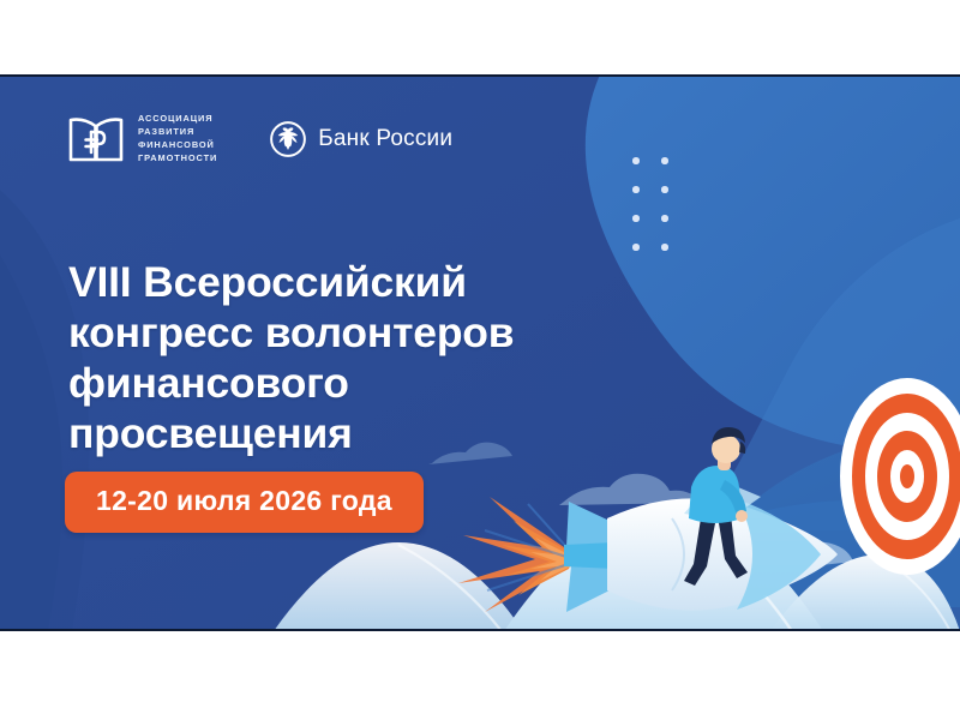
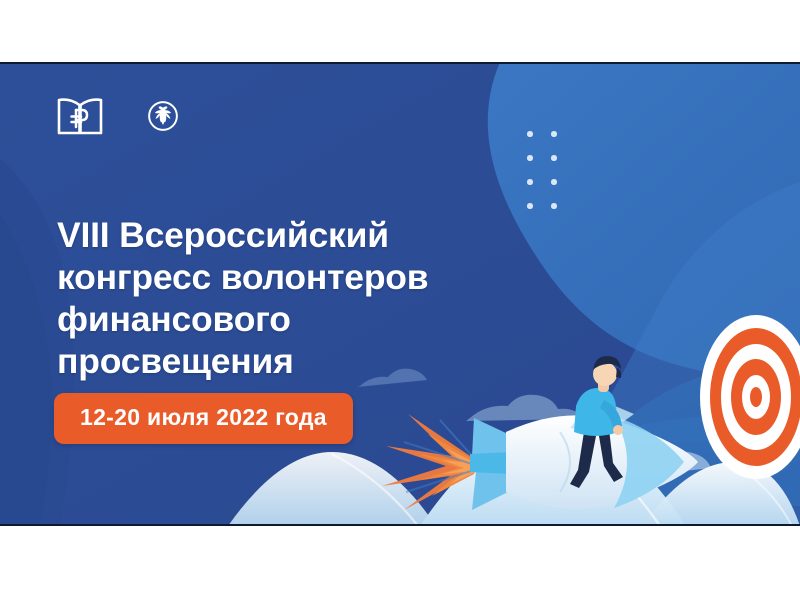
- АССОЦИАЦИЯ
- РАЗВИТИЯ
- ФИНАНСОВОЙ
- ГРАМОТНОСТИ
- Банк России
  VIII Всероссийский
  конгресс волонтеров
  финансового
  просвещения
- 12-20 июля 2026 года
+ 12-20 июля 2022 года
